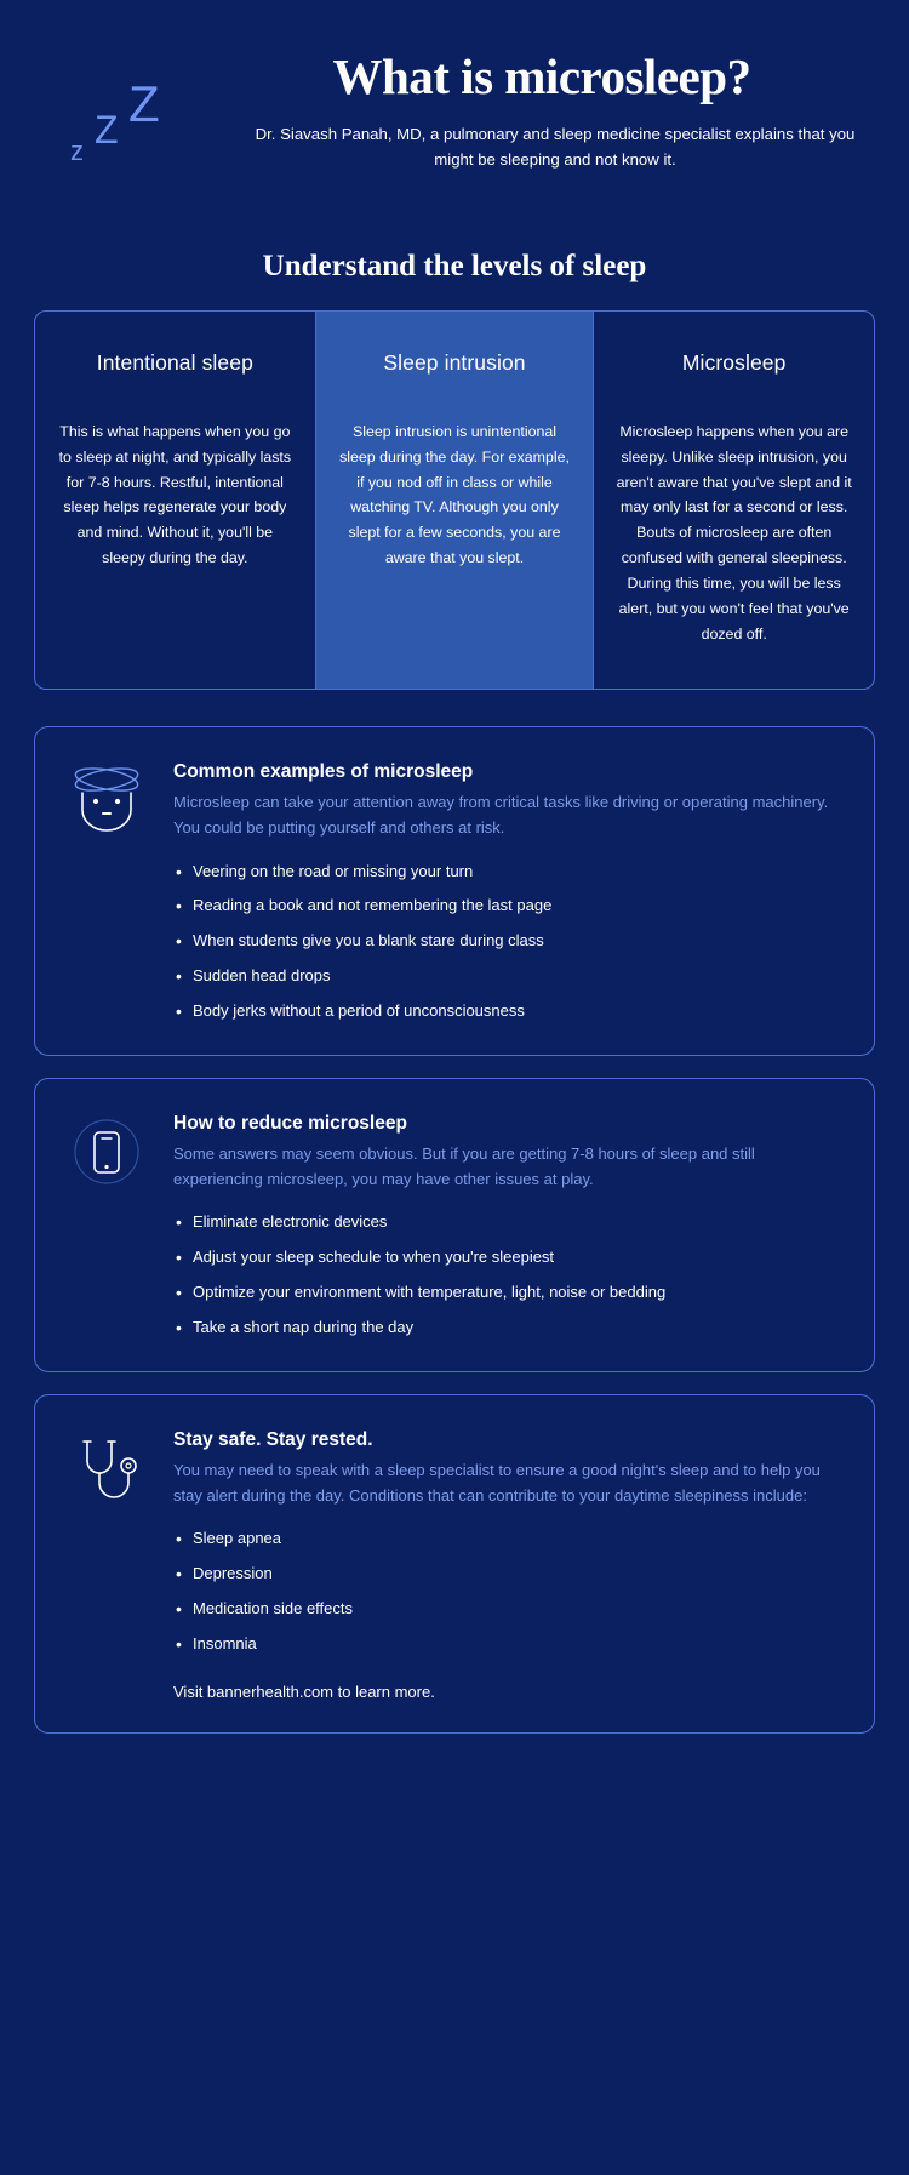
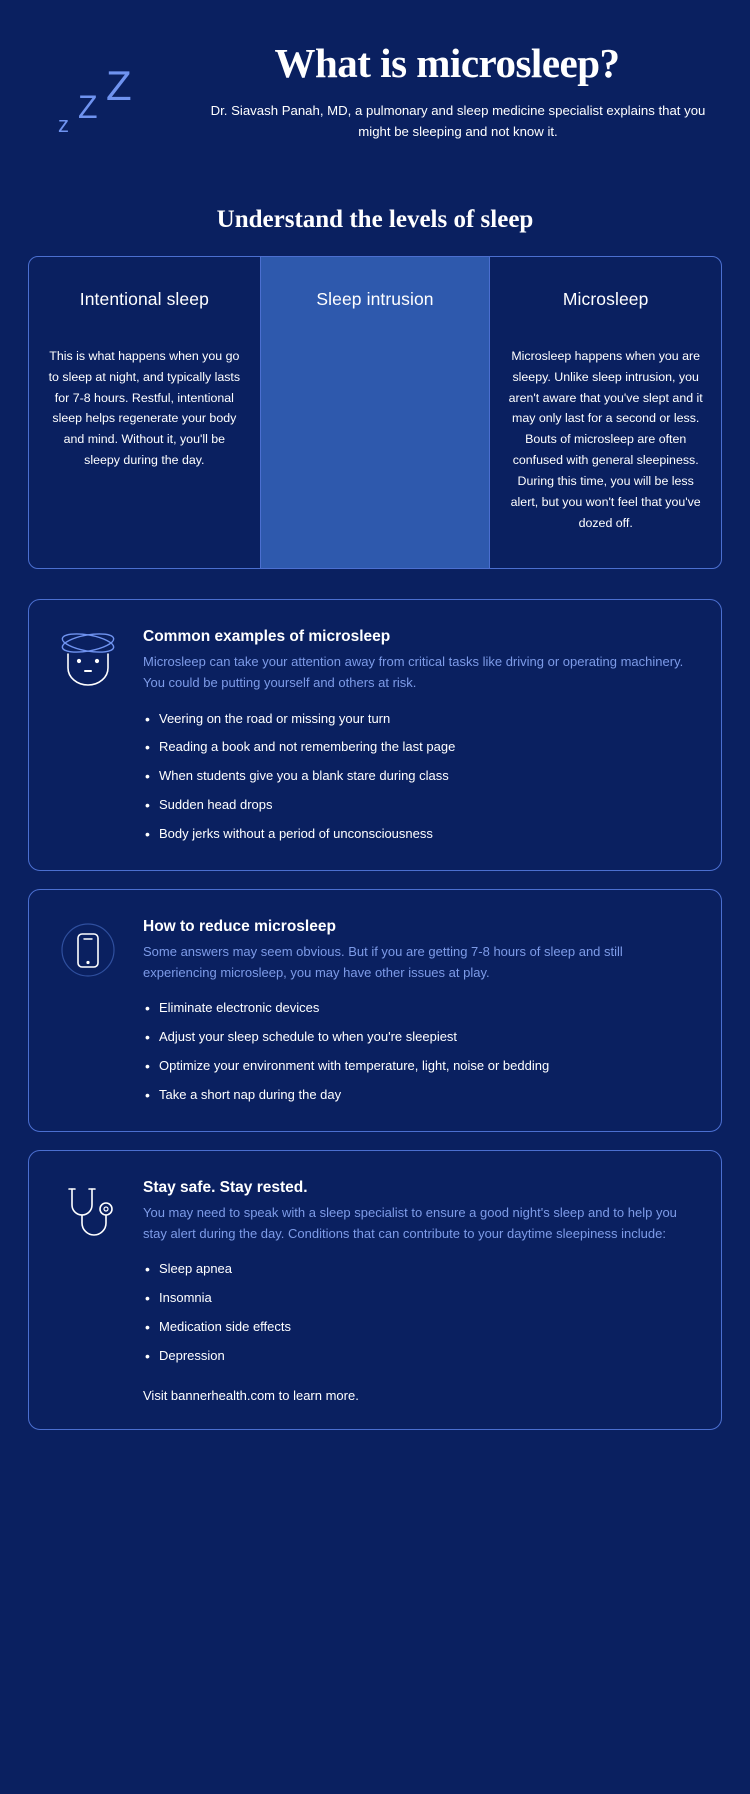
  Z
  Z
  z
  What is microsleep?
  Dr. Siavash Panah, MD, a pulmonary and sleep medicine specialist explains that you might be sleeping and not know it.
  Understand the levels of sleep
  Intentional sleep
  This is what happens when you go to sleep at night, and typically lasts for 7-8 hours. Restful, intentional sleep helps regenerate your body and mind. Without it, you'll be sleepy during the day.
  Sleep intrusion
- Sleep intrusion is unintentional sleep during the day. For example, if you nod off in class or while watching TV. Although you only slept for a few seconds, you are aware that you slept.
  Microsleep
  Microsleep happens when you are sleepy. Unlike sleep intrusion, you aren't aware that you've slept and it may only last for a second or less. Bouts of microsleep are often confused with general sleepiness. During this time, you will be less alert, but you won't feel that you've dozed off.
  Common examples of microsleep
  Microsleep can take your attention away from critical tasks like driving or operating machinery. You could be putting yourself and others at risk.
  Veering on the road or missing your turn
  Reading a book and not remembering the last page
  When students give you a blank stare during class
  Sudden head drops
  Body jerks without a period of unconsciousness
  How to reduce microsleep
  Some answers may seem obvious. But if you are getting 7-8 hours of sleep and still experiencing microsleep, you may have other issues at play.
  Eliminate electronic devices
  Adjust your sleep schedule to when you're sleepiest
  Optimize your environment with temperature, light, noise or bedding
  Take a short nap during the day
  Stay safe. Stay rested.
  You may need to speak with a sleep specialist to ensure a good night's sleep and to help you stay alert during the day. Conditions that can contribute to your daytime sleepiness include:
  Sleep apnea
- Depression
+ Insomnia
  Medication side effects
- Insomnia
+ Depression
  Visit bannerhealth.com to learn more.
